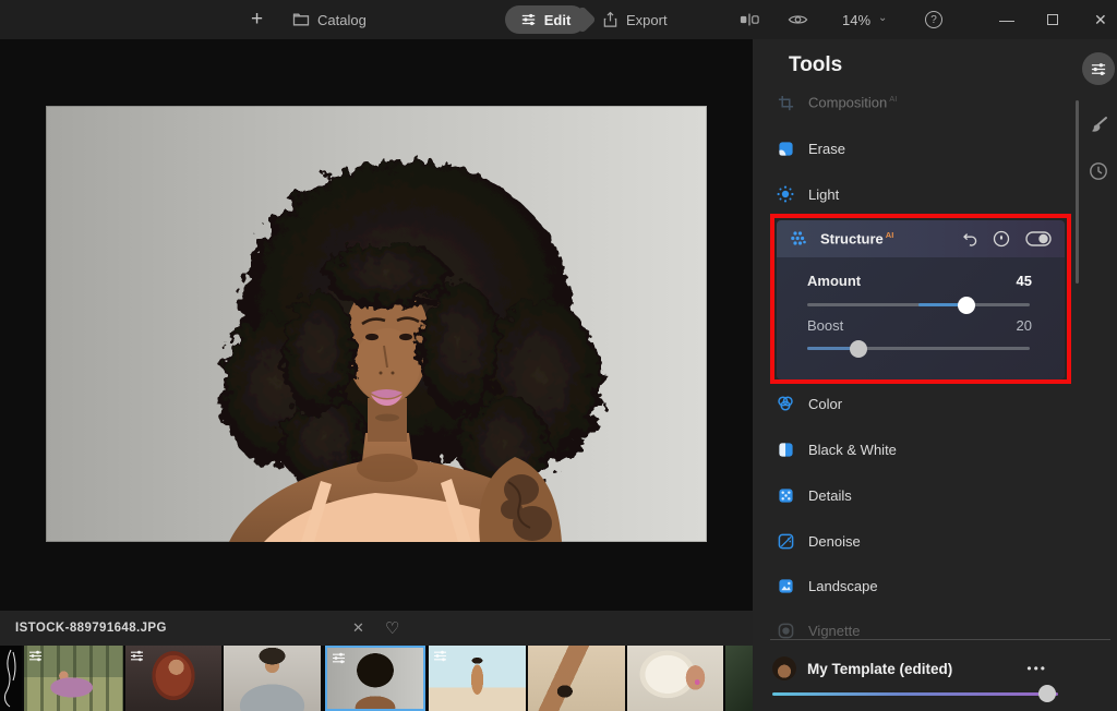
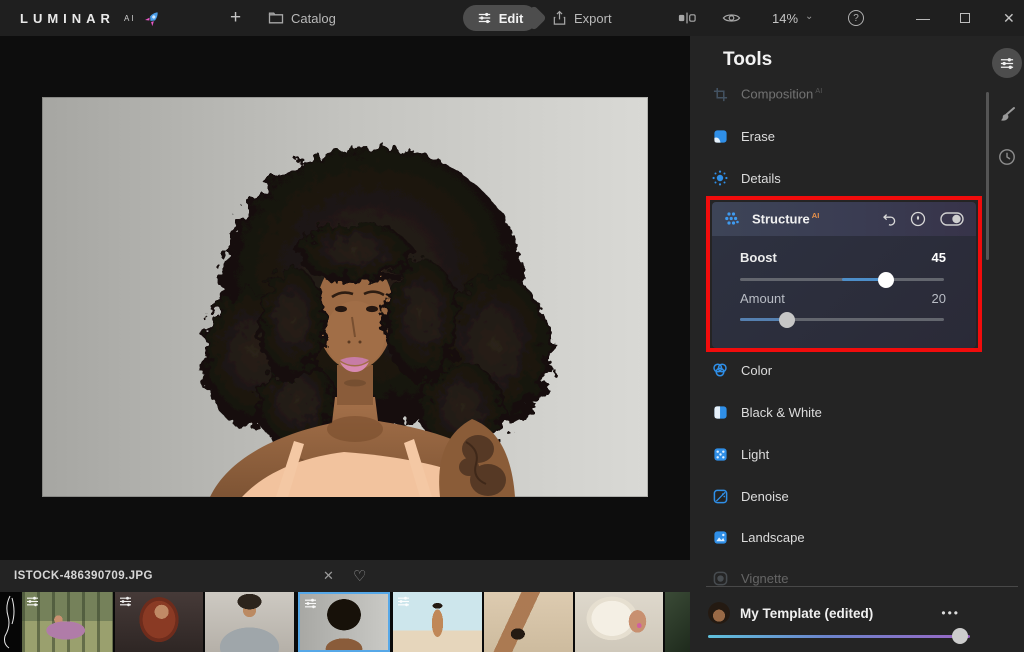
+ LUMINAR
+ AI
  +
  Catalog
  Edit
  Export
  14%
  ⌄
  ?
  —
  ✕
- ISTOCK-889791648.JPG
+ ISTOCK-486390709.JPG
  ✕
  ♡
  Tools
  Composition AI
  Erase
- Light
+ Details
  Structure AI
- Amount
+ Boost
  45
- Boost
+ Amount
  20
  Color
  Black & White
- Details
+ Light
  Denoise
  Landscape
  Vignette
  My Template (edited)
  •••
